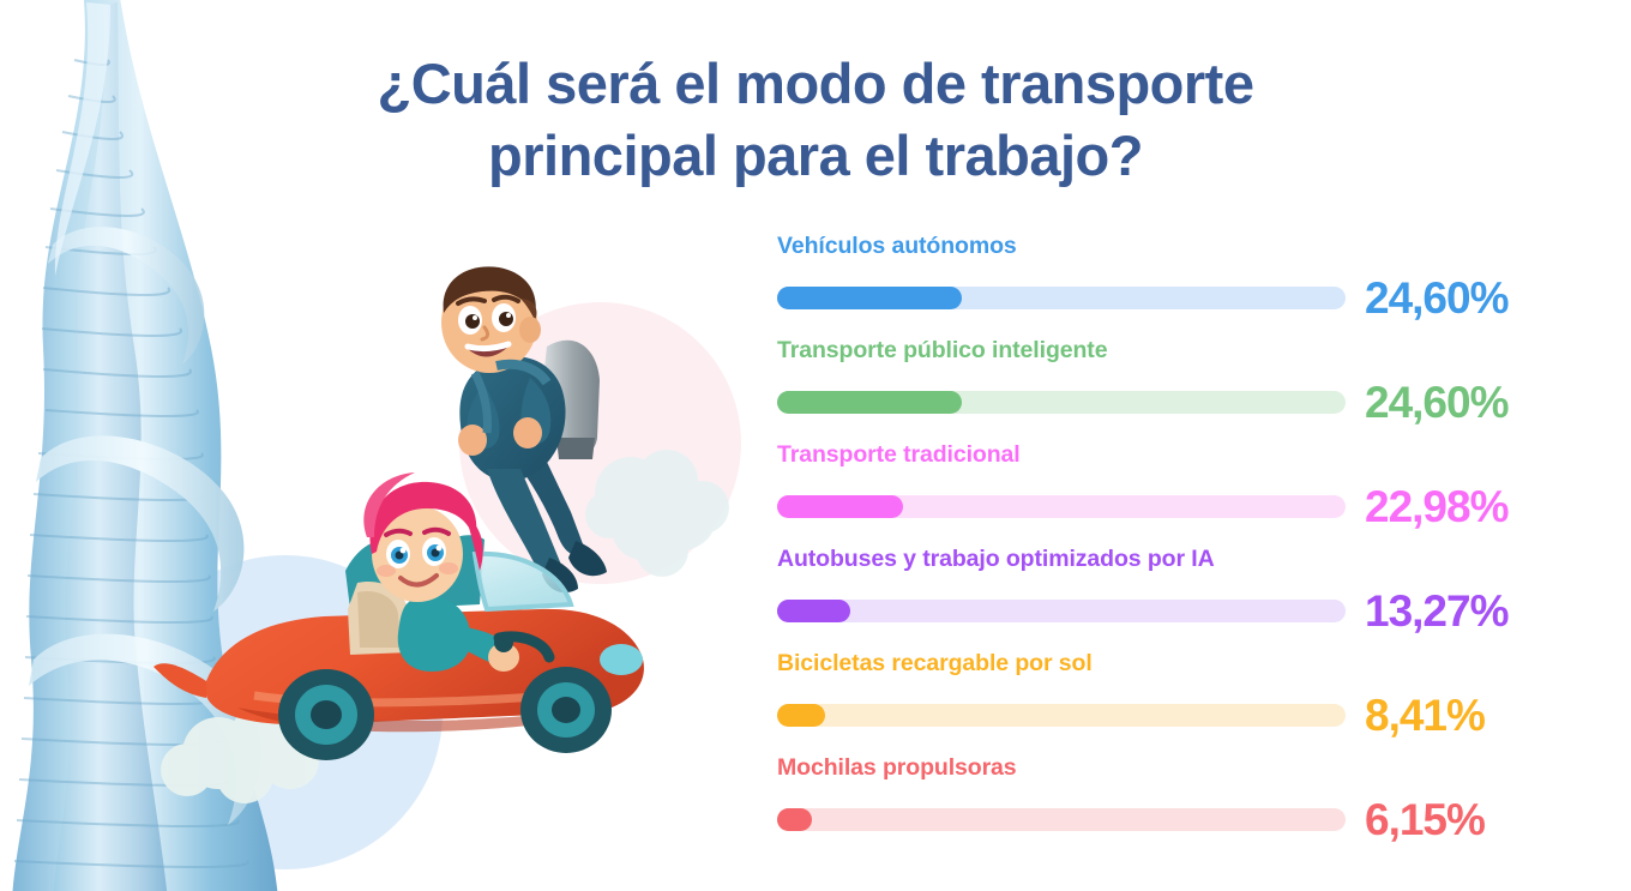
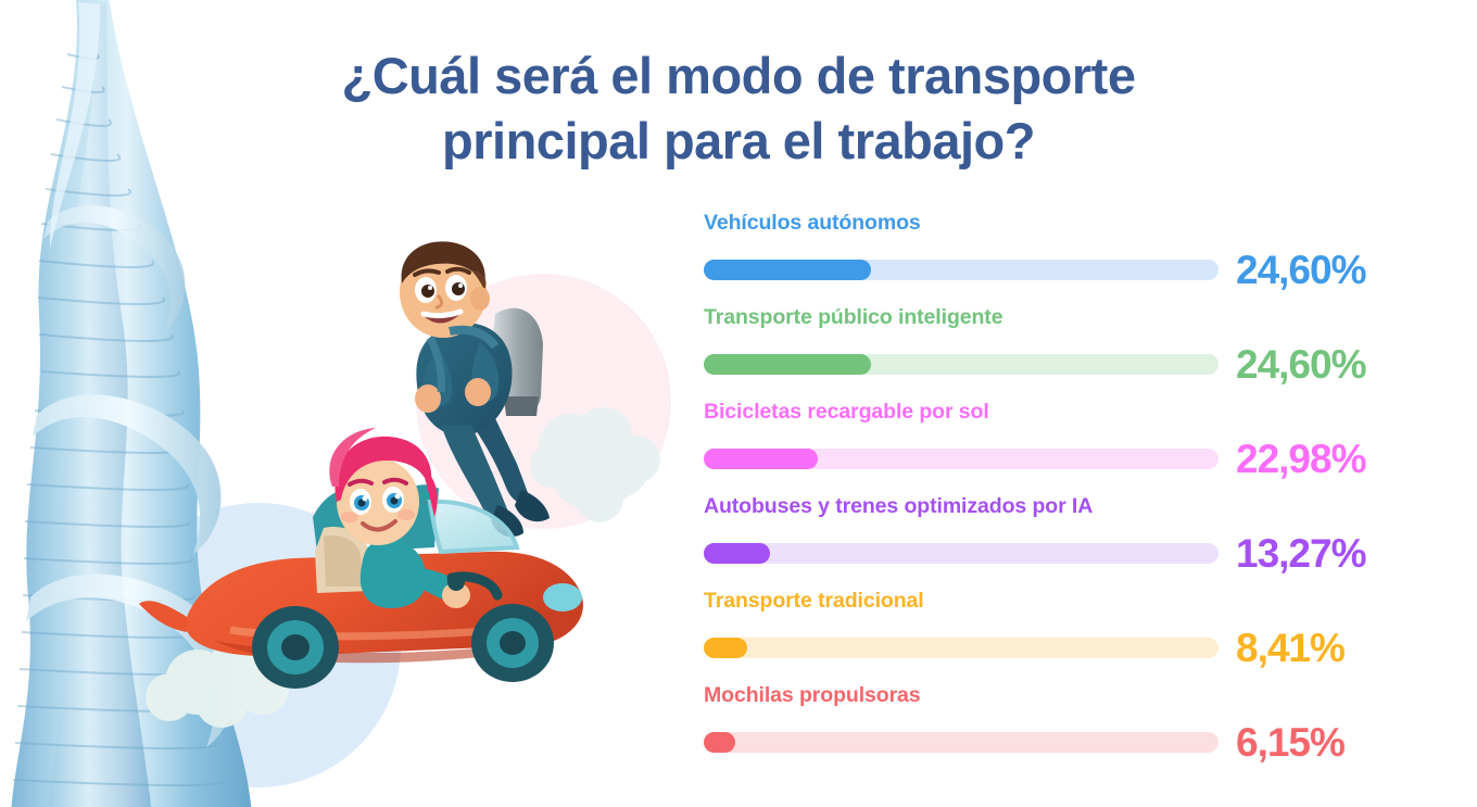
  ¿Cuál será el modo de transporte
  principal para el trabajo?
  Vehículos autónomos
  24,60%
  Transporte público inteligente
  24,60%
- Transporte tradicional
+ Bicicletas recargable por sol
  22,98%
- Autobuses y trabajo optimizados por IA
+ Autobuses y trenes optimizados por IA
  13,27%
- Bicicletas recargable por sol
+ Transporte tradicional
  8,41%
  Mochilas propulsoras
  6,15%
